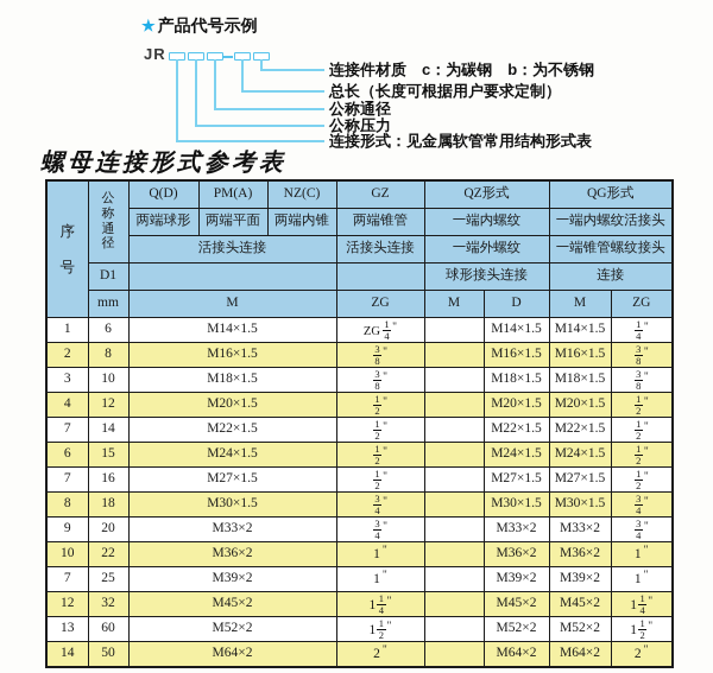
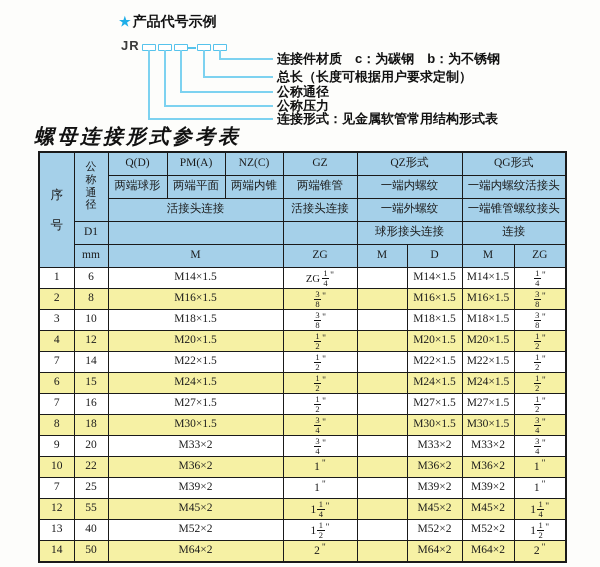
  ★ 产品代号示例
  JR
  连接件材质 c：为碳钢 b：为不锈钢
  总长（长度可根据用户要求定制）
  公称通径
  公称压力
  连接形式：见金属软管常用结构形式表
  螺母连接形式参考表
  序号	公称通径	Q(D)	PM(A)	NZ(C)	GZ	QZ形式	QG形式
  两端球形	两端平面	两端内锥	两端锥管	一端内螺纹	一端内螺纹活接头
  活接头连接	活接头连接	一端外螺纹	一端锥管螺纹接头
  D1			球形接头连接	连接
  mm	M	ZG	M	D	M	ZG
  1	6	M14×1.5	ZG14"		M14×1.5	M14×1.5	14"
  2	8	M16×1.5	38"		M16×1.5	M16×1.5	38"
  3	10	M18×1.5	38"		M18×1.5	M18×1.5	38"
  4	12	M20×1.5	12"		M20×1.5	M20×1.5	12"
  7	14	M22×1.5	12"		M22×1.5	M22×1.5	12"
  6	15	M24×1.5	12"		M24×1.5	M24×1.5	12"
  7	16	M27×1.5	12"		M27×1.5	M27×1.5	12"
  8	18	M30×1.5	34"		M30×1.5	M30×1.5	34"
  9	20	M33×2	34"		M33×2	M33×2	34"
  10	22	M36×2	1 "		M36×2	M36×2	1 "
  7	25	M39×2	1 "		M39×2	M39×2	1 "
- 12	32	M45×2	114"		M45×2	M45×2	114"
+ 12	55	M45×2	114"		M45×2	M45×2	114"
- 13	60	M52×2	112"		M52×2	M52×2	112"
+ 13	40	M52×2	112"		M52×2	M52×2	112"
  14	50	M64×2	2 "		M64×2	M64×2	2 "
